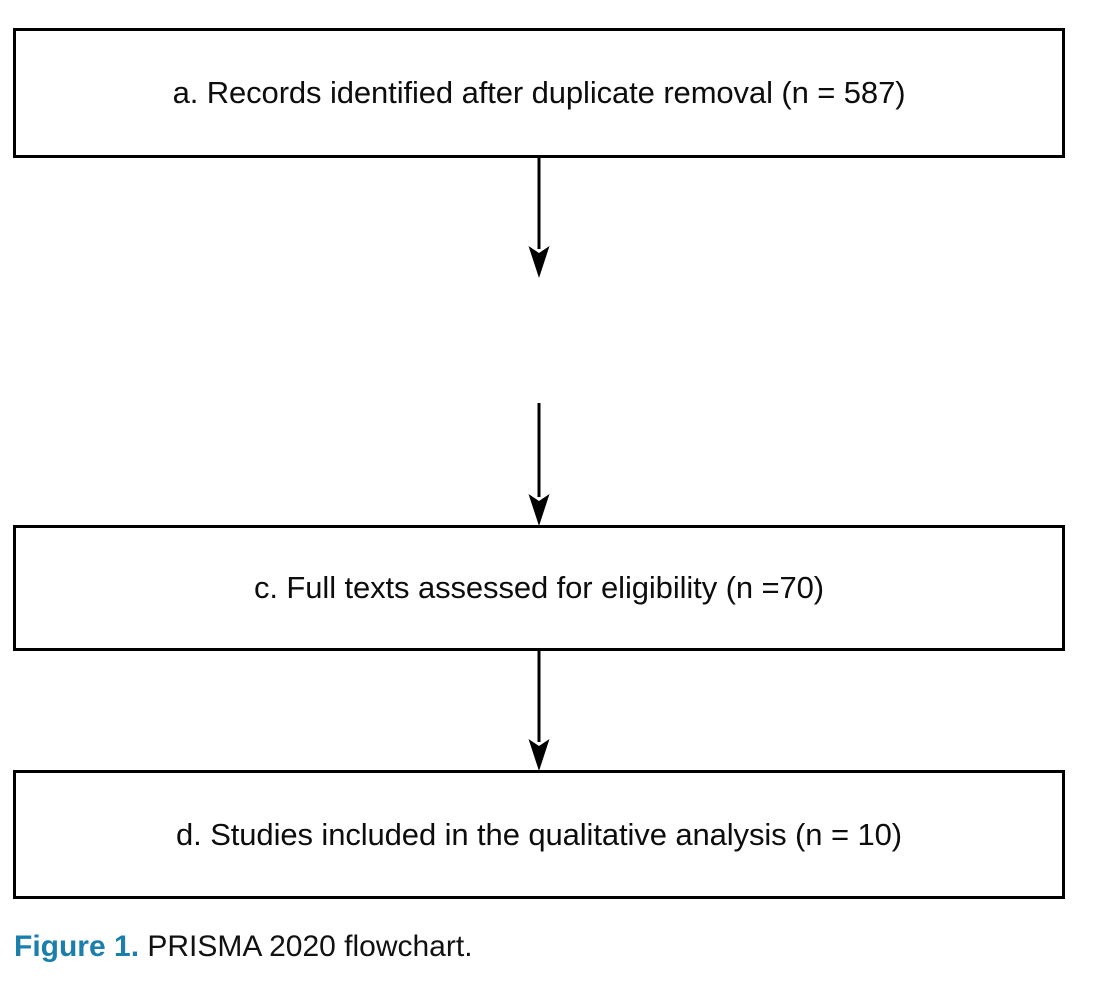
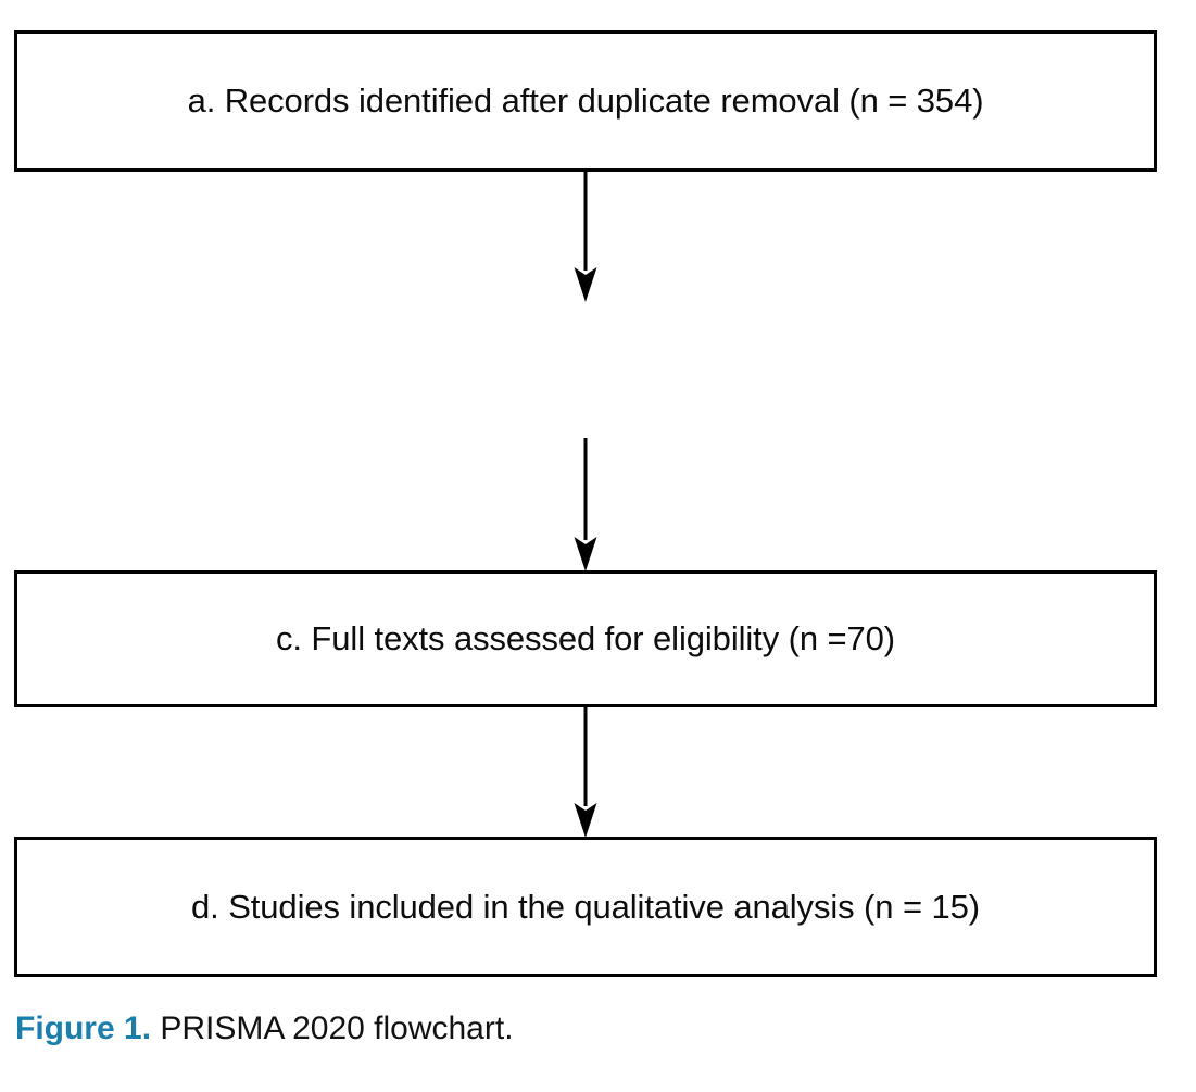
- a. Records identified after duplicate removal (n = 587)
+ a. Records identified after duplicate removal (n = 354)
  c. Full texts assessed for eligibility (n =70)
- d. Studies included in the qualitative analysis (n = 10)
+ d. Studies included in the qualitative analysis (n = 15)
  Figure 1. PRISMA 2020 flowchart.
